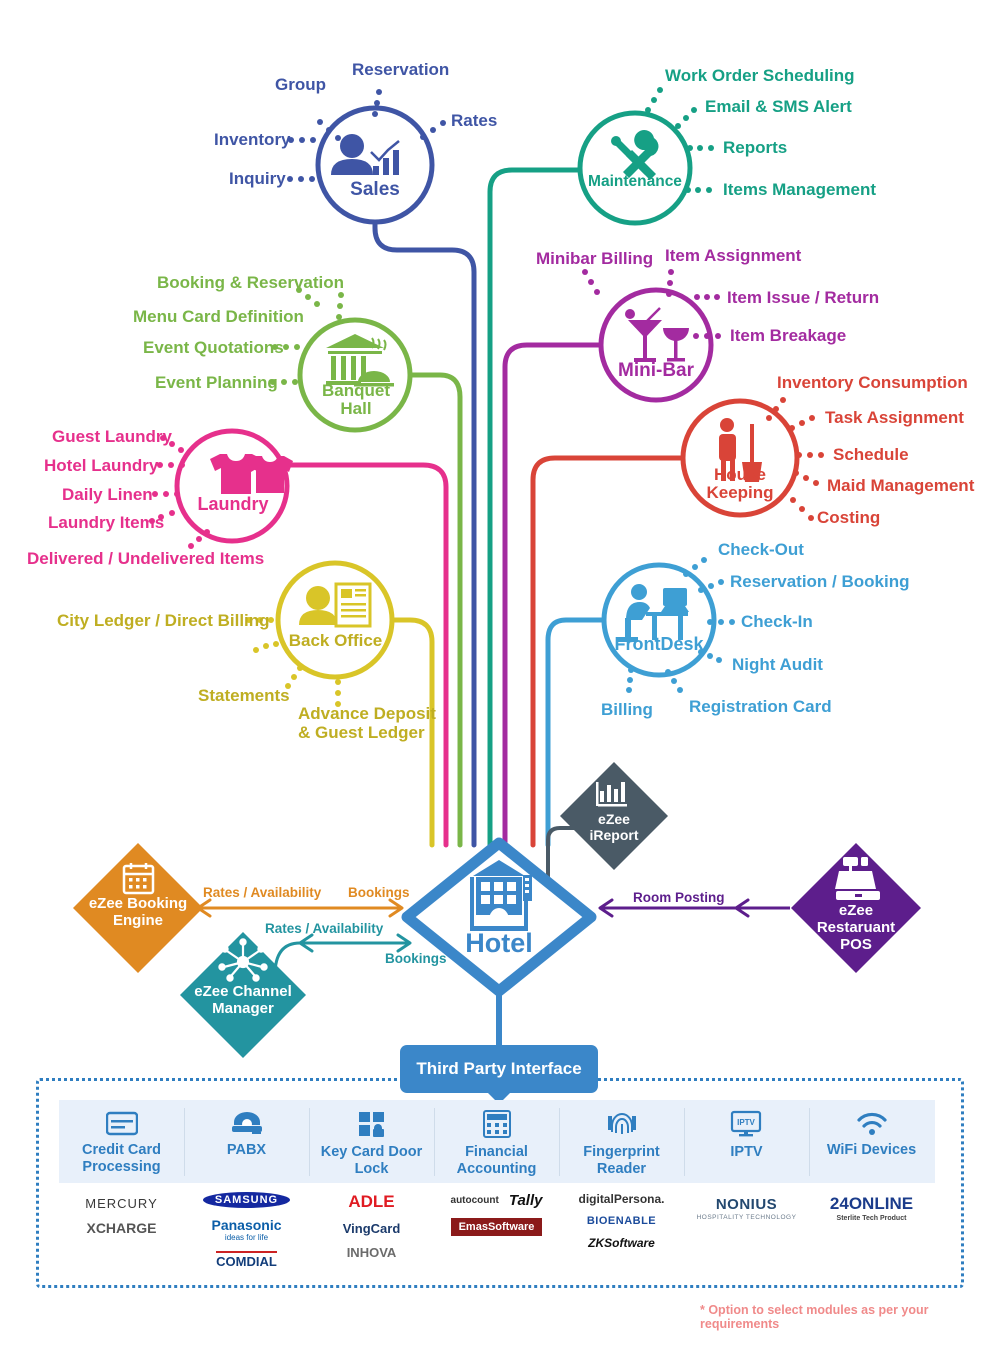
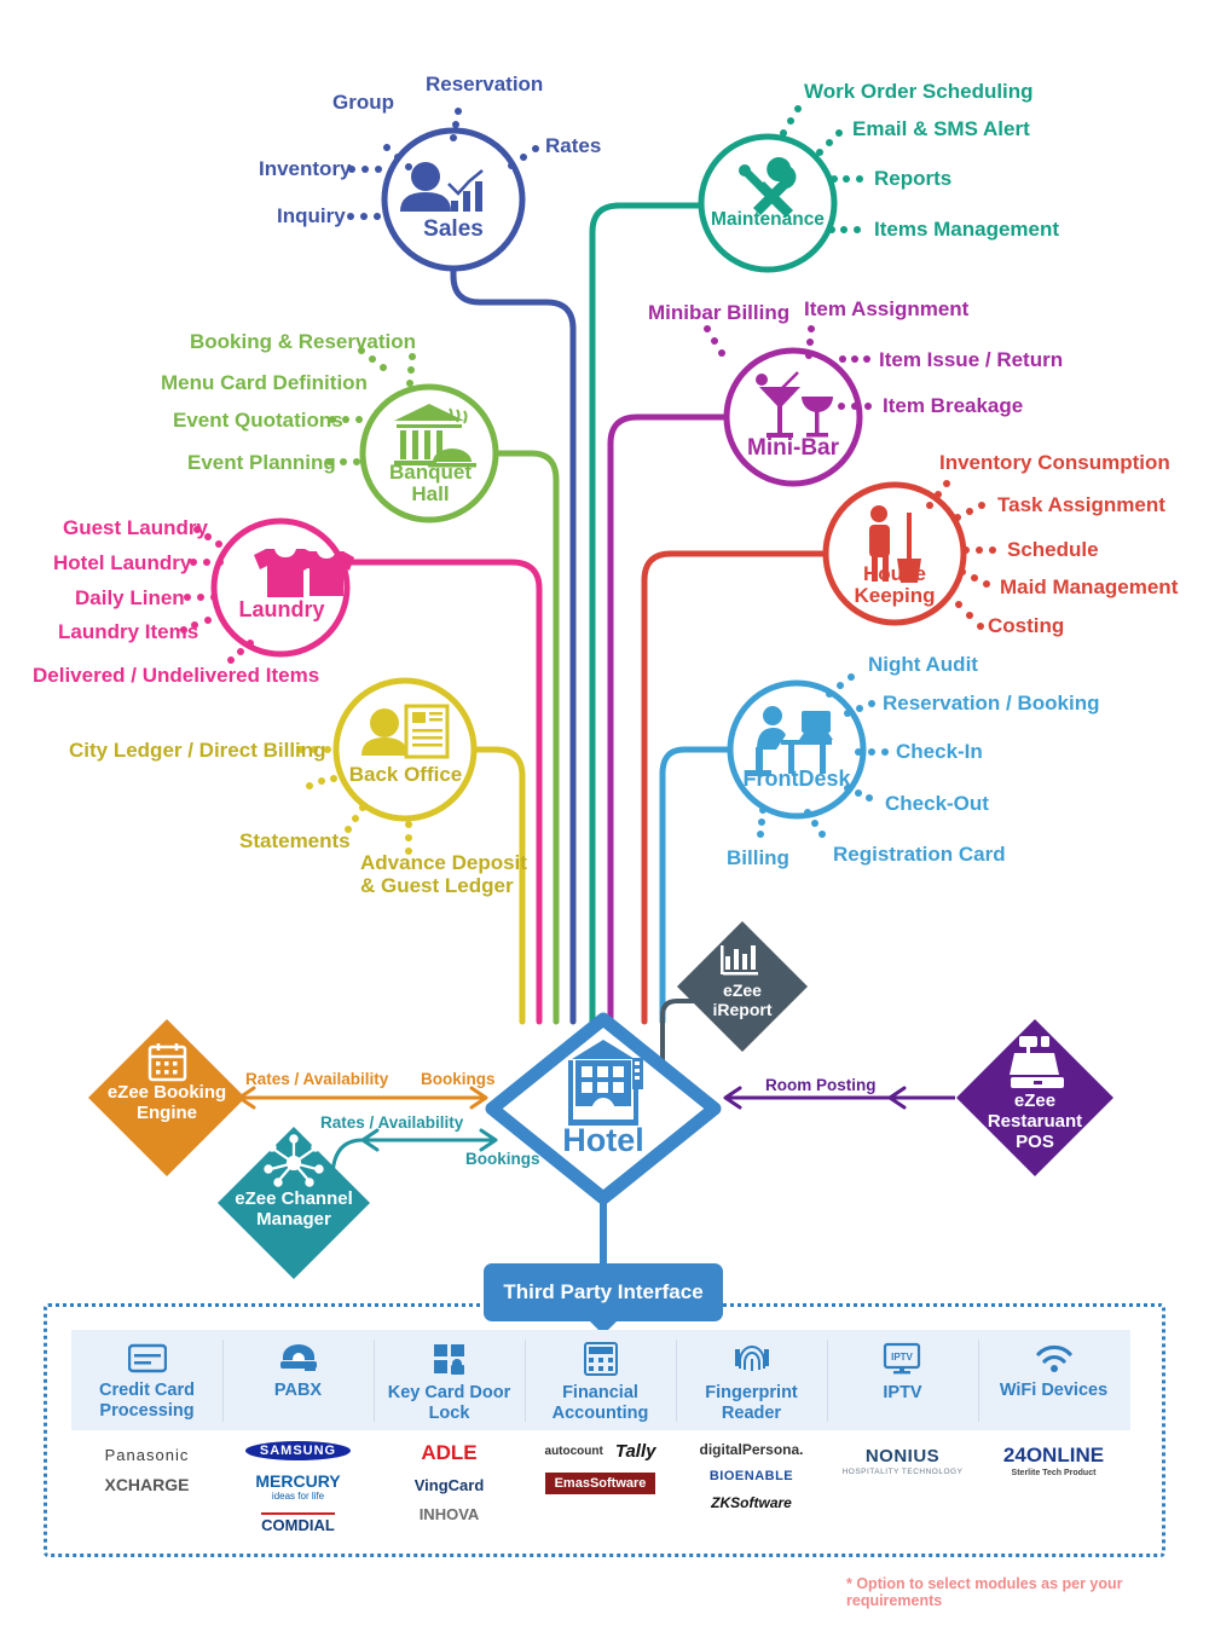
  Sales
  Reservation
  Group
  Rates
  Inventory
  Inquiry
  Maintenance
  Work Order Scheduling
  Email & SMS Alert
  Reports
  Items Management
  Mini-Bar
  Minibar Billing
  Item Assignment
  Item Issue / Return
  Item Breakage
  House
  Keeping
  Inventory Consumption
  Task Assignment
  Schedule
  Maid Management
  Costing
  Banquet
  Hall
  Booking & Reservation
  Menu Card Definition
  Event Quotations
  Event Planning
  Laundry
  Guest Laundry
  Hotel Laundry
  Daily Linen
  Laundry Items
  Delivered / Undelivered Items
  Back Office
  City Ledger / Direct Billing
  Statements
  Advance Deposit
  & Guest Ledger
  FrontDesk
- Check-Out
+ Night Audit
  Reservation / Booking
  Check-In
- Night Audit
+ Check-Out
  Registration Card
  Billing
  Hotel
  eZee Booking
  Engine
  eZee Channel
  Manager
  eZee
  iReport
  eZee
  Restaruant
  POS
  Rates / Availability
  Bookings
  Rates / Availability
  Bookings
  Room Posting
  Third Party Interface
  Credit Card Processing
  PABX
  Key Card Door Lock
  Financial Accounting
  Fingerprint Reader
  IPTV
  IPTV
  WiFi Devices
- MERCURY
+ Panasonic
  XCHARGE
  SAMSUNG
- Panasonic
+ MERCURY
  ideas for life
  COMDIAL
  ADLE
  VingCard
  INHOVA
  autocount
  Tally
  EmasSoftware
  digitalPersona.
  BIOENABLE
  ZKSoftware
  NONIUS
  24ONLINE
  * Option to select modules as per your requirements
